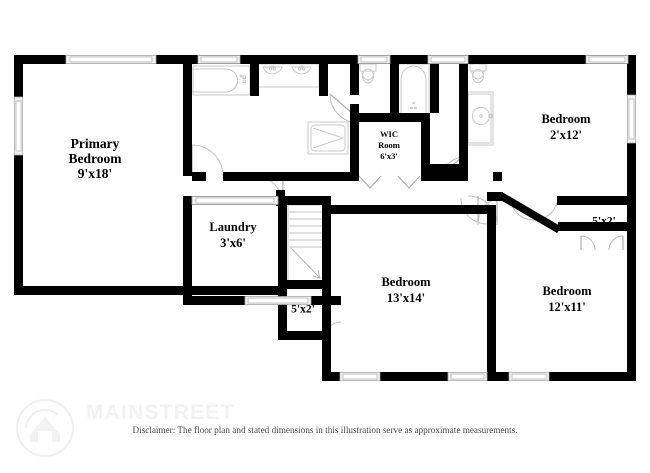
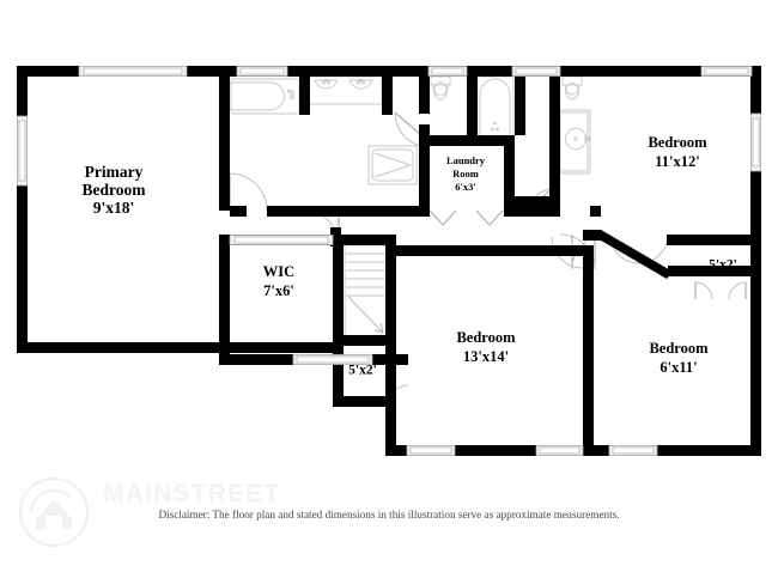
  Primary
  Bedroom
  9'x18'
- Laundry
+ WIC
- 3'x6'
+ 7'x6'
- WIC
+ Laundry
  Room
  6'x3'
  Bedroom
- 2'x12'
+ 11'x12'
  Bedroom
  13'x14'
  Bedroom
- 12'x11'
+ 6'x11'
  5'x2'
  5'x2'
  Disclaimer: The floor plan and stated dimensions in this illustration serve as approximate measurements.
